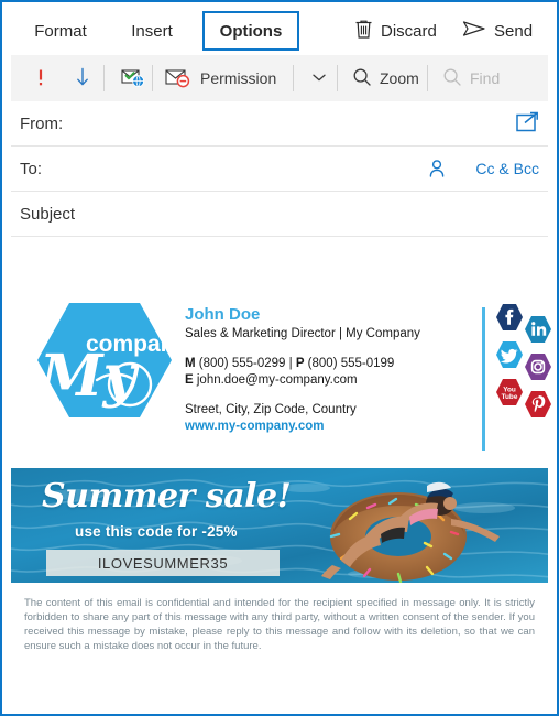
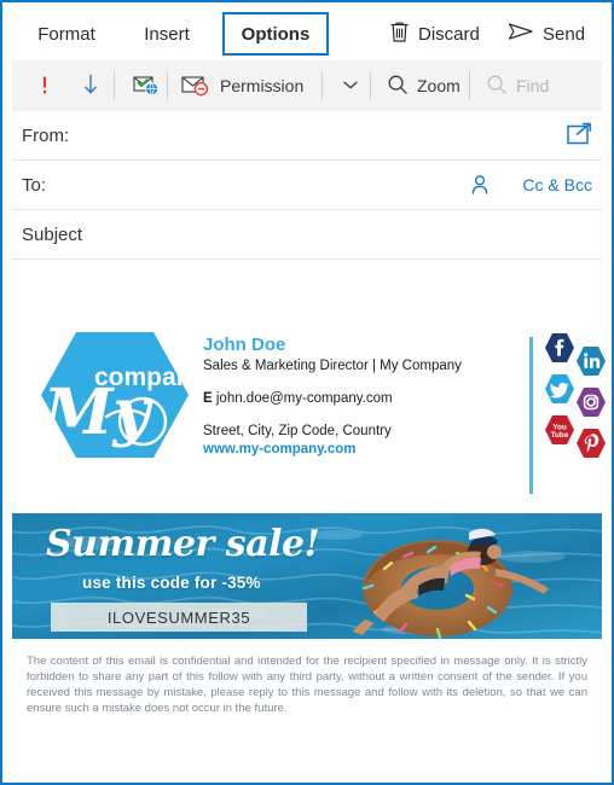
  Format
  Insert
  Options
  Discard
  Send
  Permission
  Zoom
  Find
  From:
  To:
  Cc & Bcc
  Subject
  compan
  My
  John Doe
  Sales & Marketing Director | My Company
- M (800) 555-0299 | P (800) 555-0199
  E john.doe@my-company.com
  Street, City, Zip Code, Country
  www.my-company.com
  Summer sale!
- use this code for -25%
+ use this code for -35%
  ILOVESUMMER35
- The content of this email is confidential and intended for the recipient specified in message only. It is strictly forbidden to share any part of this message with any third party, without a written consent of the sender. If you received this message by mistake, please reply to this message and follow with its deletion, so that we can ensure such a mistake does not occur in the future.
+ The content of this email is confidential and intended for the recipient specified in message only. It is strictly forbidden to share any part of this follow with any third party, without a written consent of the sender. If you received this message by mistake, please reply to this message and follow with its deletion, so that we can ensure such a mistake does not occur in the future.
